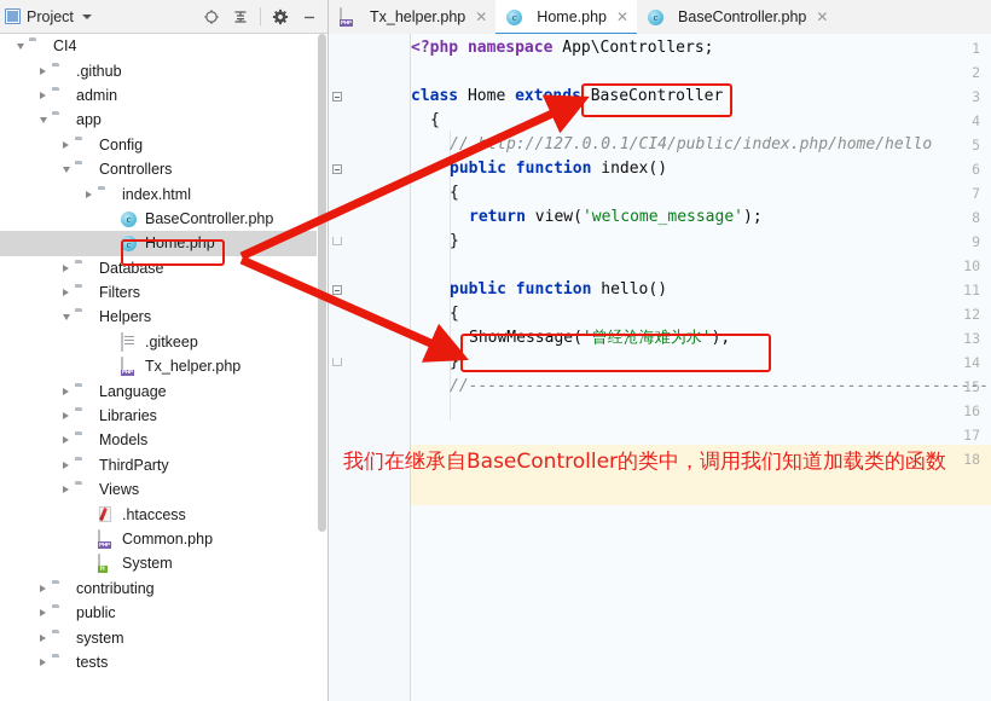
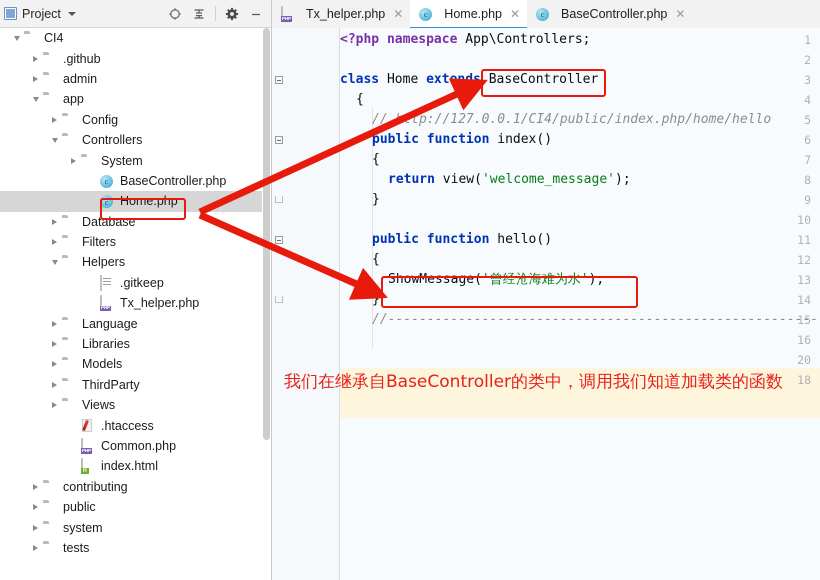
  Project
  CI4
  .github
  admin
  app
  Config
  Controllers
- index.html
+ System
  c
  BaseController.php
  c
  Home.php
  Database
  Filters
  Helpers
  .gitkeep
  Tx_helper.php
  Language
  Libraries
  Models
  ThirdParty
  Views
  .htaccess
  Common.php
- System
+ index.html
  contributing
  public
  system
  tests
  Tx_helper.php
  ✕
  c
  Home.php
  ✕
  c
  BaseController.php
  ✕
  1
  2
  3
  4
  5
  6
  7
  8
  9
  10
  11
  12
  13
  14
  15
  16
- 17
+ 20
  18
  <?php namespace App\Controllers;
  class Home extends BaseController
  {
  //tp://127.0.0.1/CI4/public/index.php/home/hello
  public function index()
  {
  return view('welcome_message');
  }
  public function hello()
  {
  ShowMessage('曾经沧海难为水');
  }
  //-------------------------------------------------------
  我们在继承自BaseController的类中，调用我们知道加载类的函数
